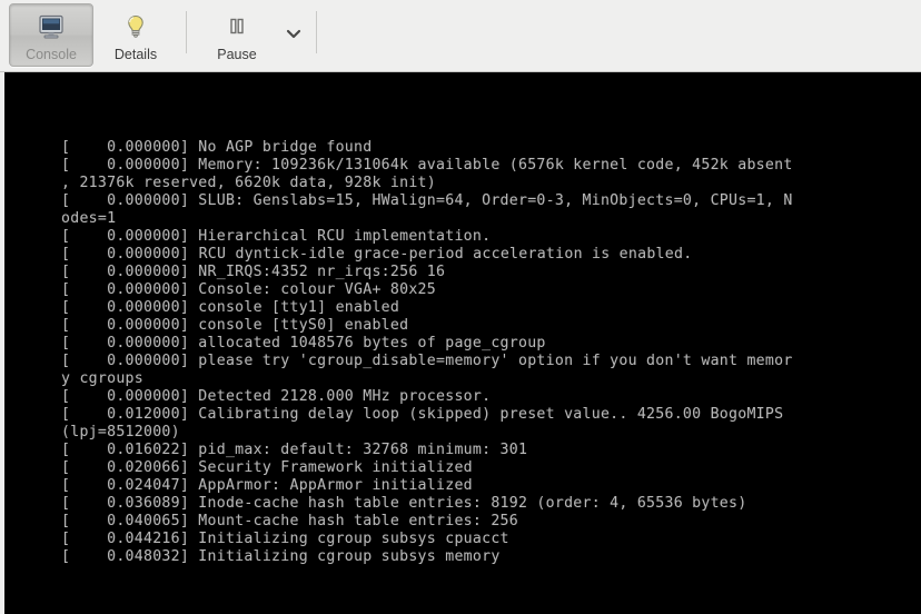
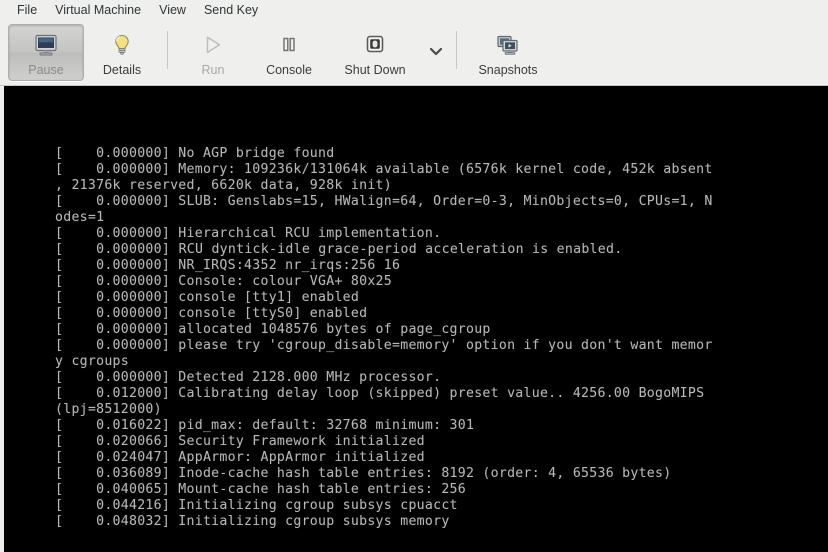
+ File
+ Virtual Machine
+ View
+ Send Key
- Console
+ Pause
  Details
+ Run
- Pause
+ Console
+ Shut Down
+ Snapshots
  [ 0.000000] No AGP bridge found
  [ 0.000000] Memory: 109236k/131064k available (6576k kernel code, 452k absent
  , 21376k reserved, 6620k data, 928k init)
  [ 0.000000] SLUB: Genslabs=15, HWalign=64, Order=0-3, MinObjects=0, CPUs=1, N
  odes=1
  [ 0.000000] Hierarchical RCU implementation.
  [ 0.000000] RCU dyntick-idle grace-period acceleration is enabled.
  [ 0.000000] NR_IRQS:4352 nr_irqs:256 16
  [ 0.000000] Console: colour VGA+ 80x25
  [ 0.000000] console [tty1] enabled
  [ 0.000000] console [ttyS0] enabled
  [ 0.000000] allocated 1048576 bytes of page_cgroup
  [ 0.000000] please try 'cgroup_disable=memory' option if you don't want memor
  y cgroups
  [ 0.000000] Detected 2128.000 MHz processor.
  [ 0.012000] Calibrating delay loop (skipped) preset value.. 4256.00 BogoMIPS
  (lpj=8512000)
  [ 0.016022] pid_max: default: 32768 minimum: 301
  [ 0.020066] Security Framework initialized
  [ 0.024047] AppArmor: AppArmor initialized
  [ 0.036089] Inode-cache hash table entries: 8192 (order: 4, 65536 bytes)
  [ 0.040065] Mount-cache hash table entries: 256
  [ 0.044216] Initializing cgroup subsys cpuacct
  [ 0.048032] Initializing cgroup subsys memory
